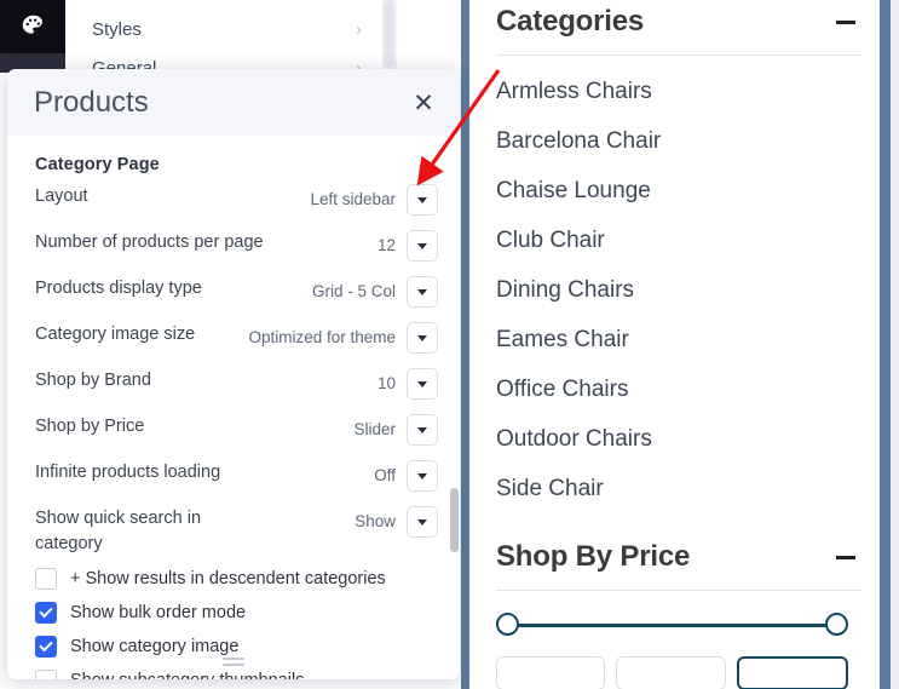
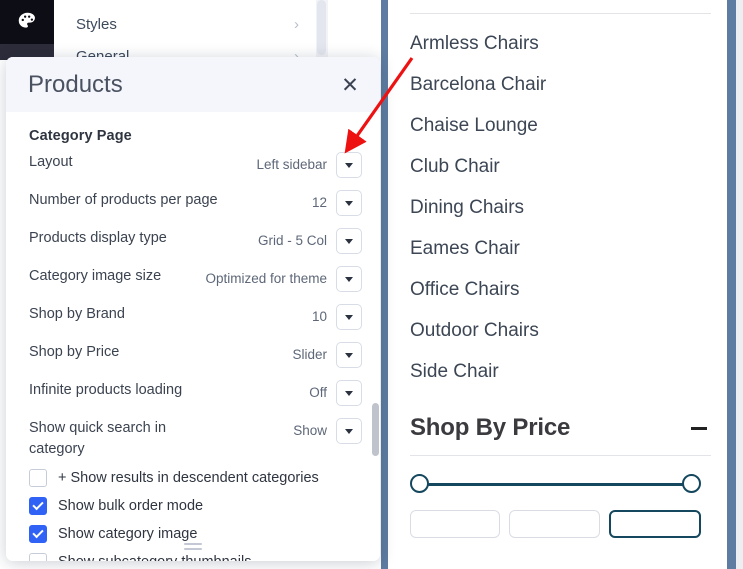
  Styles
  ›
  General
  ›
- Categories
  Armless Chairs
  Barcelona Chair
  Chaise Lounge
  Club Chair
  Dining Chairs
  Eames Chair
  Office Chairs
  Outdoor Chairs
  Side Chair
  Shop By Price
  Products
  ✕
  Category Page
  Layout
  Left sidebar
  Number of products per page
  12
  Products display type
  Grid - 5 Col
  Category image size
  Optimized for theme
  Shop by Brand
  10
  Shop by Price
  Slider
  Infinite products loading
  Off
  Show quick search in category
  Show
  + Show results in descendent categories
  Show bulk order mode
  Show category image
